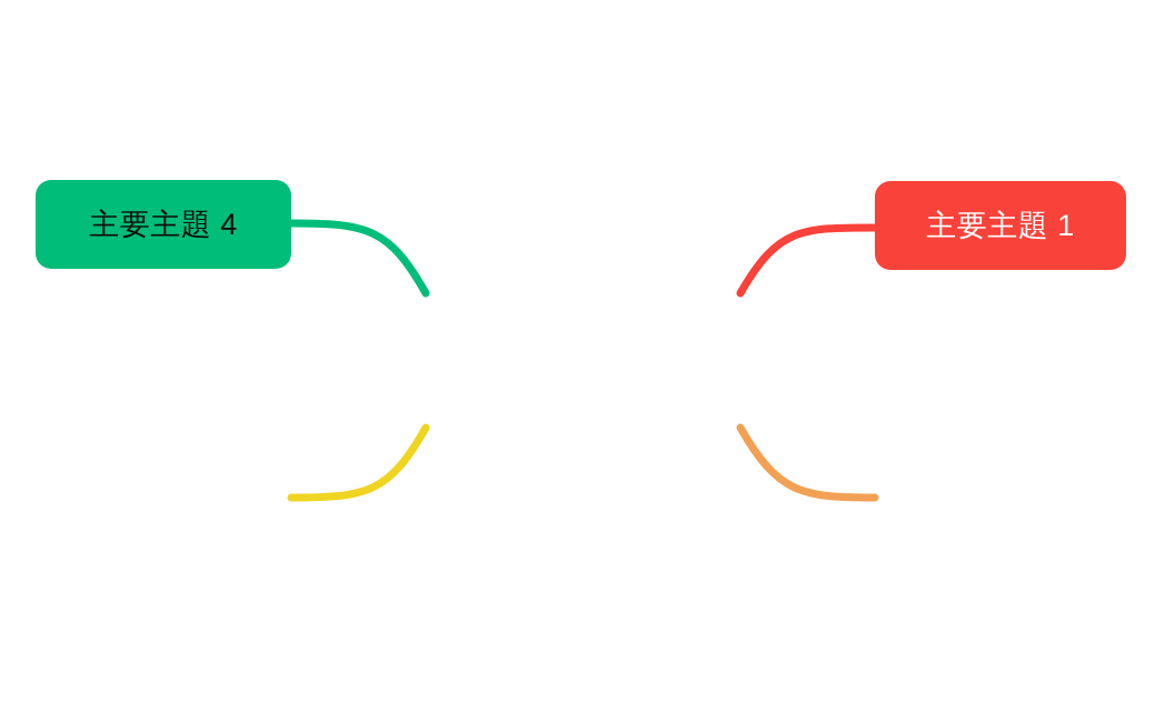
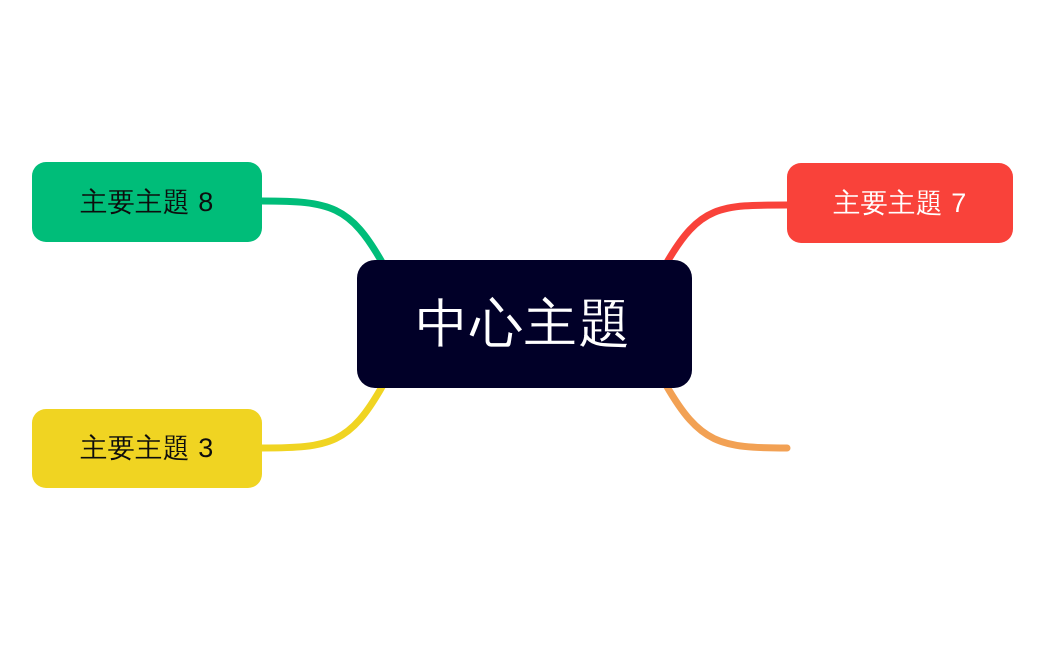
- 主要主題 4
+ 主要主題 8
- 主要主題 1
+ 主要主題 7
+ 中心主題
+ 主要主題 3
